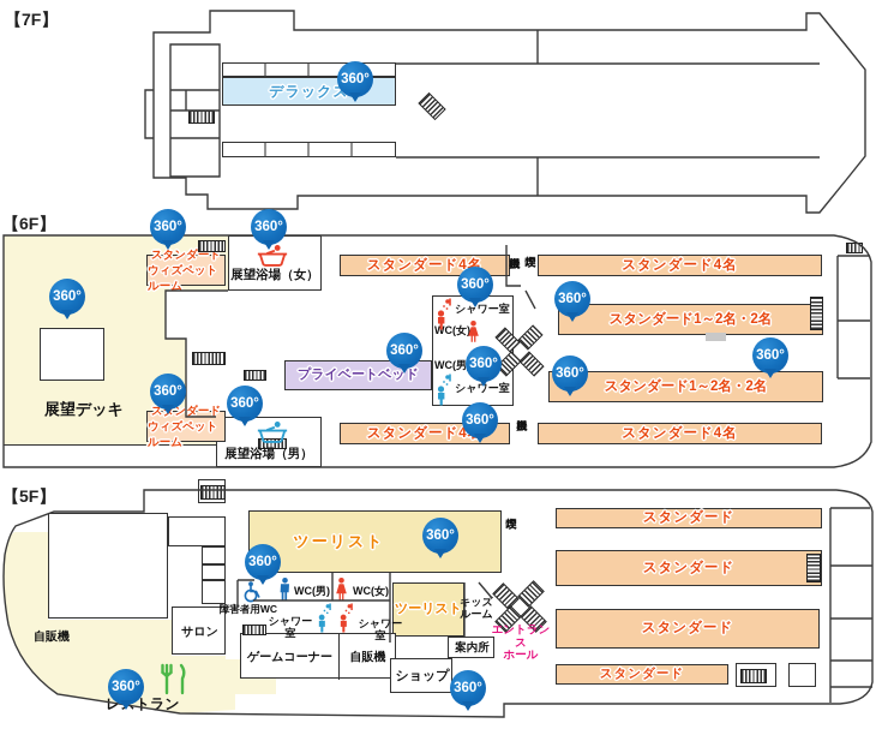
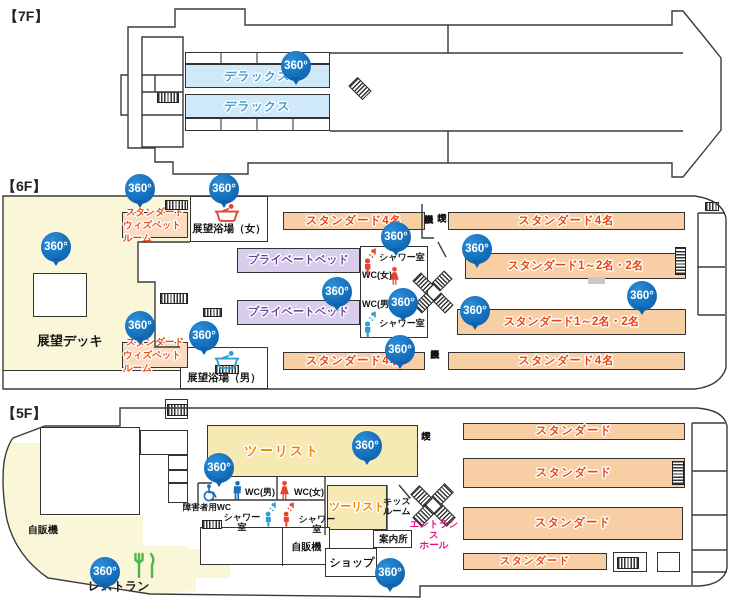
  【7F】
  【6F】
  【5F】
  デラック
+ デラックス
  スンダード
  ウィズペットルーム
  スンダード
  ウィズペットルーム
  スタンダード4名
  スタンダード4名
  スタンダード4
  スタンダード4名
+ プライベートベッド
  プライベートベド
  スタンダード1～2名・2名
  スタンダード1～2名・2名
  ツーリスト
  ツーリスト
  スタンダード
  スタンダード
  スタンダード
  スタンダード
- サロン
- ゲームコーナー
  自販機
  ショップ
  案内所
  展望デッキ
  展望浴場（女）
  展望浴場（男）
  シワー室
  WC(女)
  WC(男
  シャー室
  自販機
  障害者用WC
  WC(男)
  WC(女)
  シャワー室
  シャワー室
  キッズ
  ルーム
  エントランス
  ホール
  レトラン
  360°
  360°
  360°
  360°
  360°
  360°
  360°
  360°
  360°
  360°
  360°
  360°
  360°
  360°
  360°
  360°
  360°
